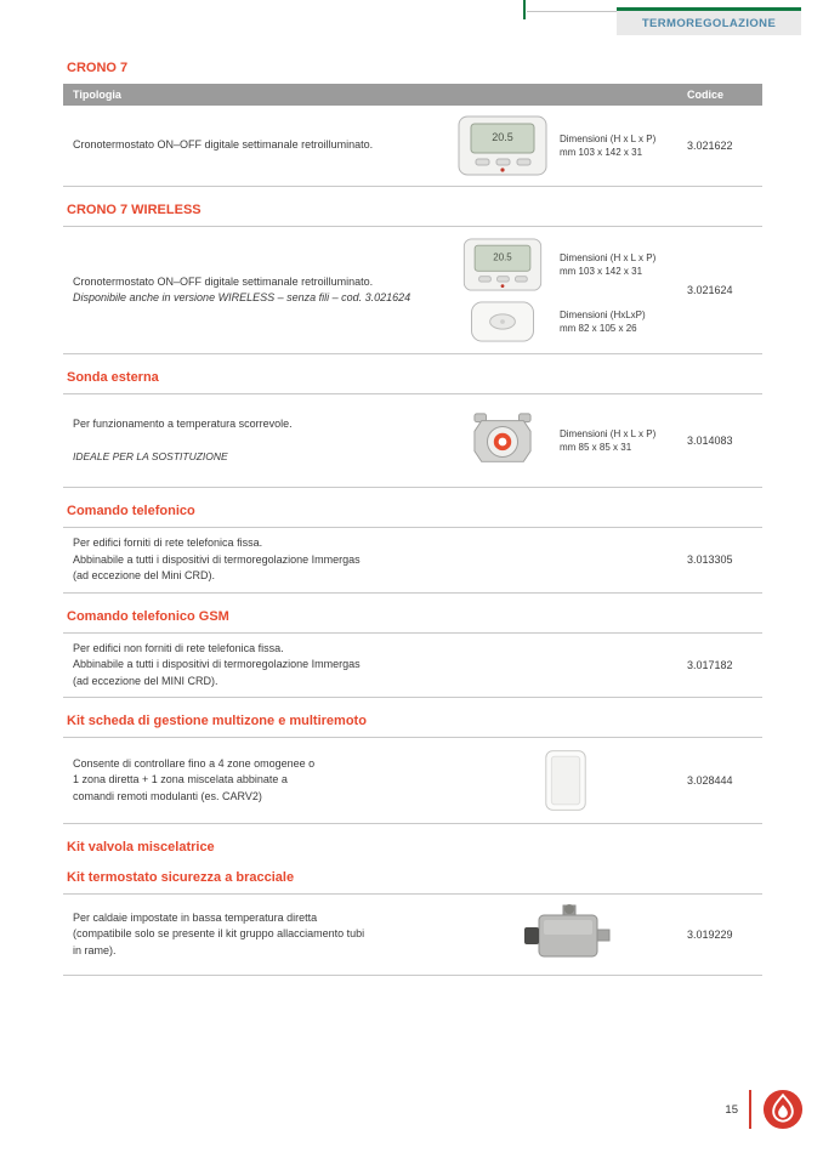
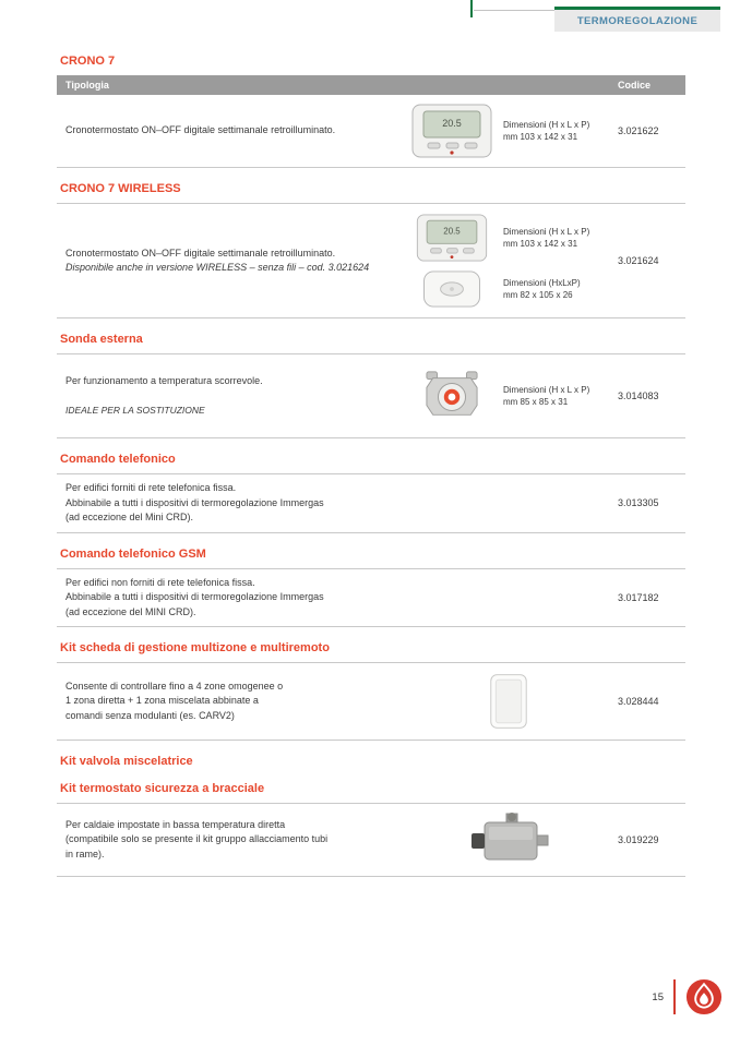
  TERMOREGOLAZIONE
  CRONO 7
  Tipologia
  Codice
  Cronotermostato ON–OFF digitale settimanale retroilluminato.
  20.5
  Dimensioni (H x L x P)
  mm 103 x 142 x 31
  3.021622
  CRONO 7 WIRELESS
  Cronotermostato ON–OFF digitale settimanale retroilluminato.
  Disponibile anche in versione WIRELESS – senza fili – cod. 3.021624
  20.5
  Dimensioni (H x L x P)
  mm 103 x 142 x 31
  Dimensioni (HxLxP)
  mm 82 x 105 x 26
  3.021624
  Sonda esterna
  Per funzionamento a temperatura scorrevole.
  IDEALE PER LA SOSTITUZIONE
  Dimensioni (H x L x P)
  mm 85 x 85 x 31
  3.014083
  Comando telefonico
  Per edifici forniti di rete telefonica fissa.
  Abbinabile a tutti i dispositivi di termoregolazione Immergas
  (ad eccezione del Mini CRD).
  3.013305
  Comando telefonico GSM
  Per edifici non forniti di rete telefonica fissa.
  Abbinabile a tutti i dispositivi di termoregolazione Immergas
  (ad eccezione del MINI CRD).
  3.017182
  Kit scheda di gestione multizone e multiremoto
  Consente di controllare fino a 4 zone omogenee o
  1 zona diretta + 1 zona miscelata abbinate a
- comandi remoti modulanti (es. CARV2)
+ comandi senza modulanti (es. CARV2)
  3.028444
  Kit valvola miscelatrice
  Kit termostato sicurezza a bracciale
  Per caldaie impostate in bassa temperatura diretta
  (compatibile solo se presente il kit gruppo allacciamento tubi
  in rame).
  3.019229
  15
